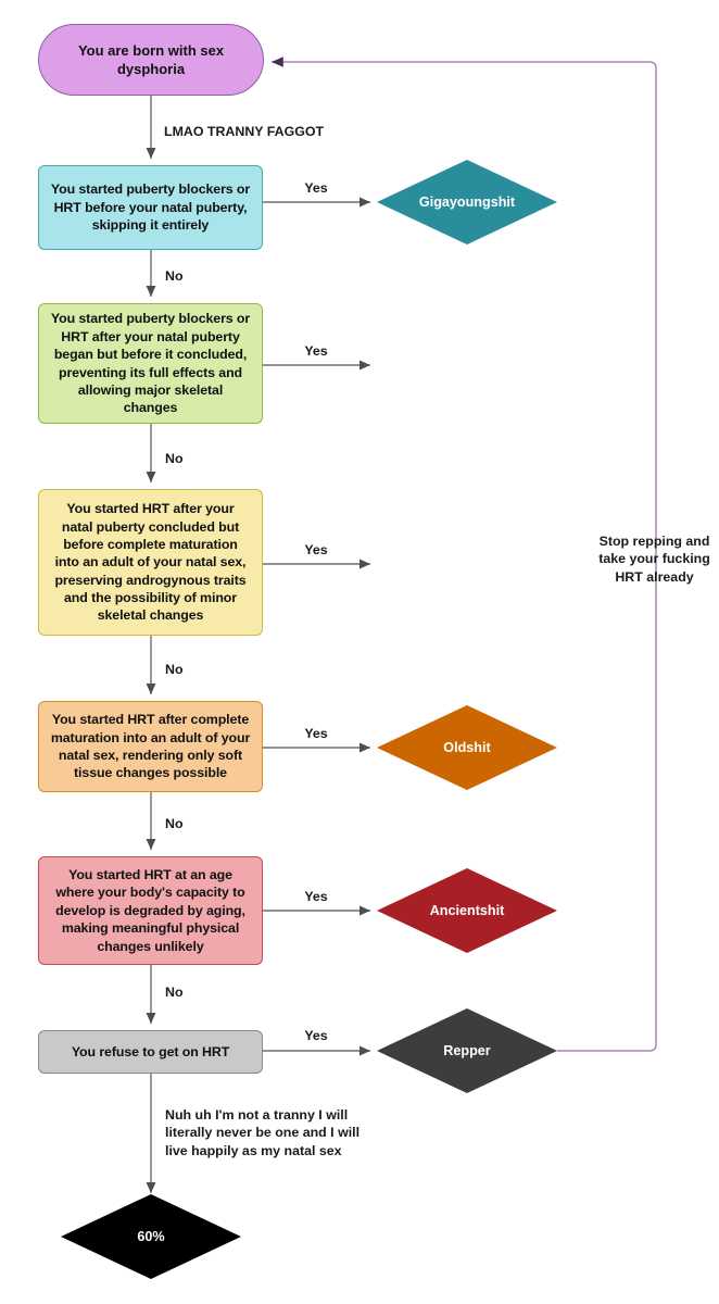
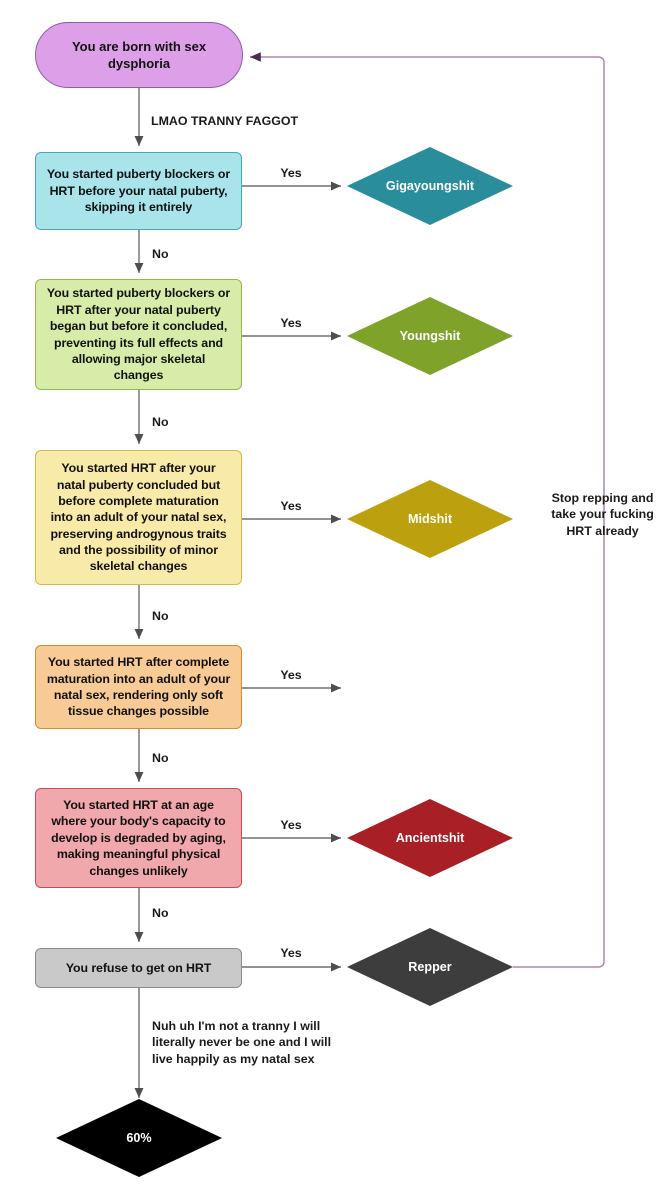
  You are born with sex dysphoria
  LMAO TRANNY FAGGOT
  You started puberty blockers or HRT before your natal puberty, skipping it entirely
  Gigayoungshit
  Yes
  No
  You started puberty blockers or HRT after your natal puberty began but before it concluded, preventing its full effects and allowing major skeletal changes
+ Youngshit
  Yes
  No
  You started HRT after your natal puberty concluded but before complete maturation into an adult of your natal sex, preserving androgynous traits and the possibility of minor skeletal changes
+ Midshit
  Yes
  No
  You started HRT after complete maturation into an adult of your natal sex, rendering only soft tissue changes possible
- Oldshit
  Yes
  No
  You started HRT at an age where your body's capacity to develop is degraded by aging, making meaningful physical changes unlikely
  Ancientshit
  Yes
  No
  You refuse to get on HRT
  Repper
  Yes
  Nuh uh I'm not a tranny I will literally never be one and I will live happily as my natal sex
  Stop repping and take your fucking HRT already
  60%
